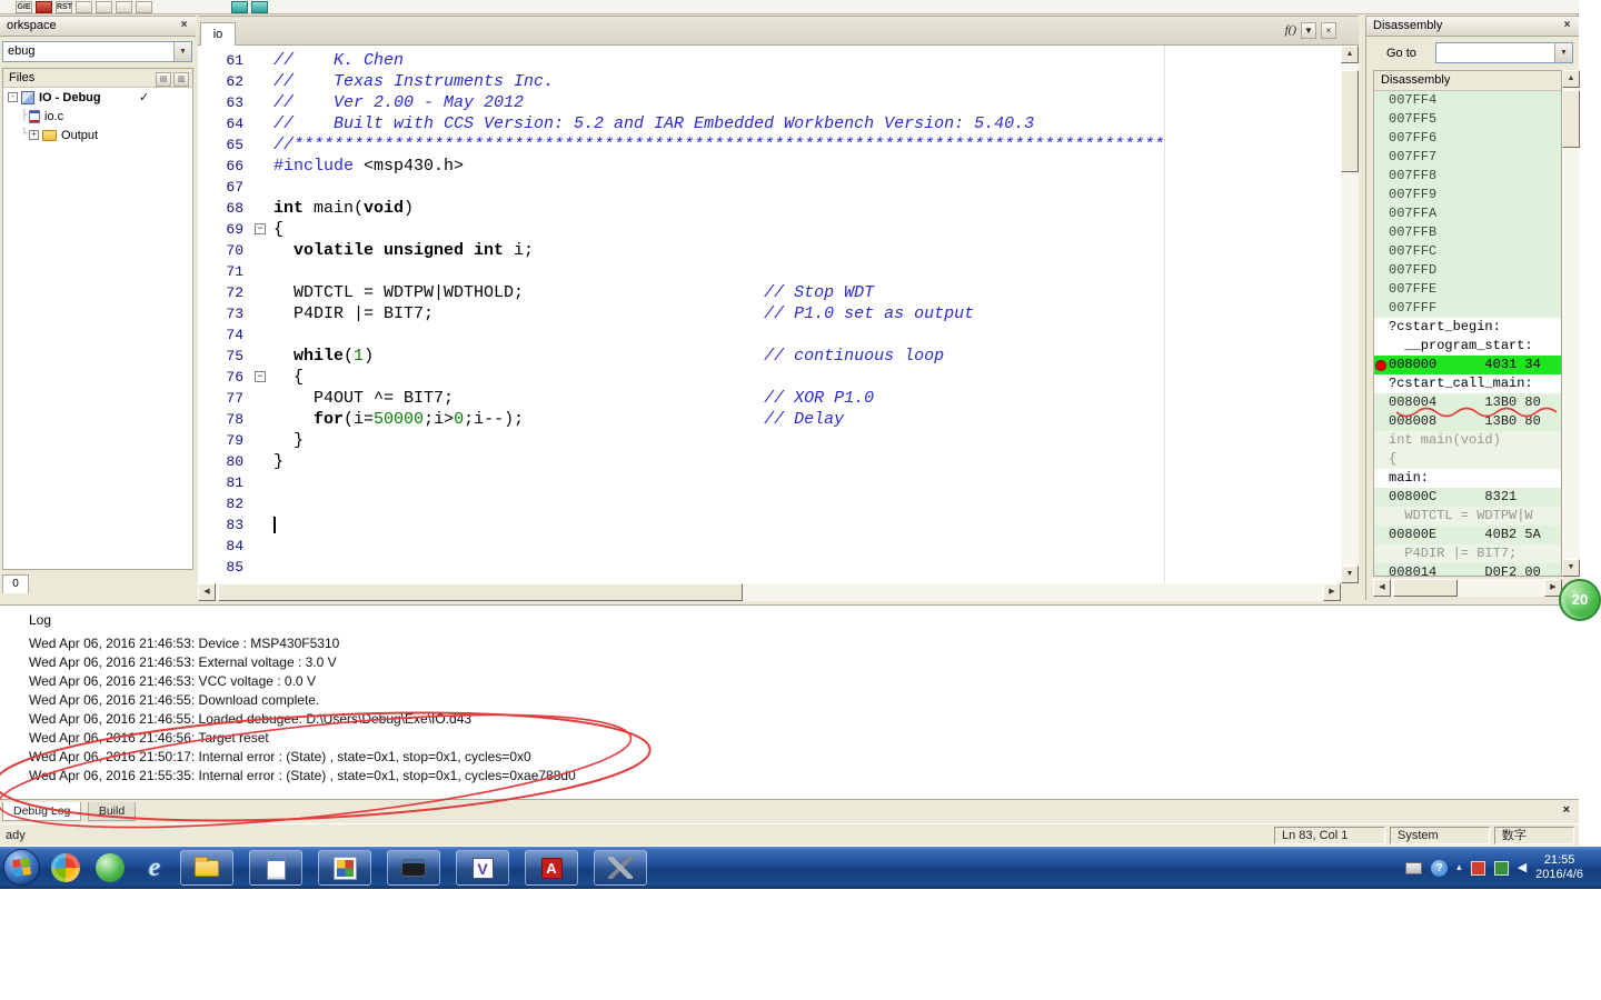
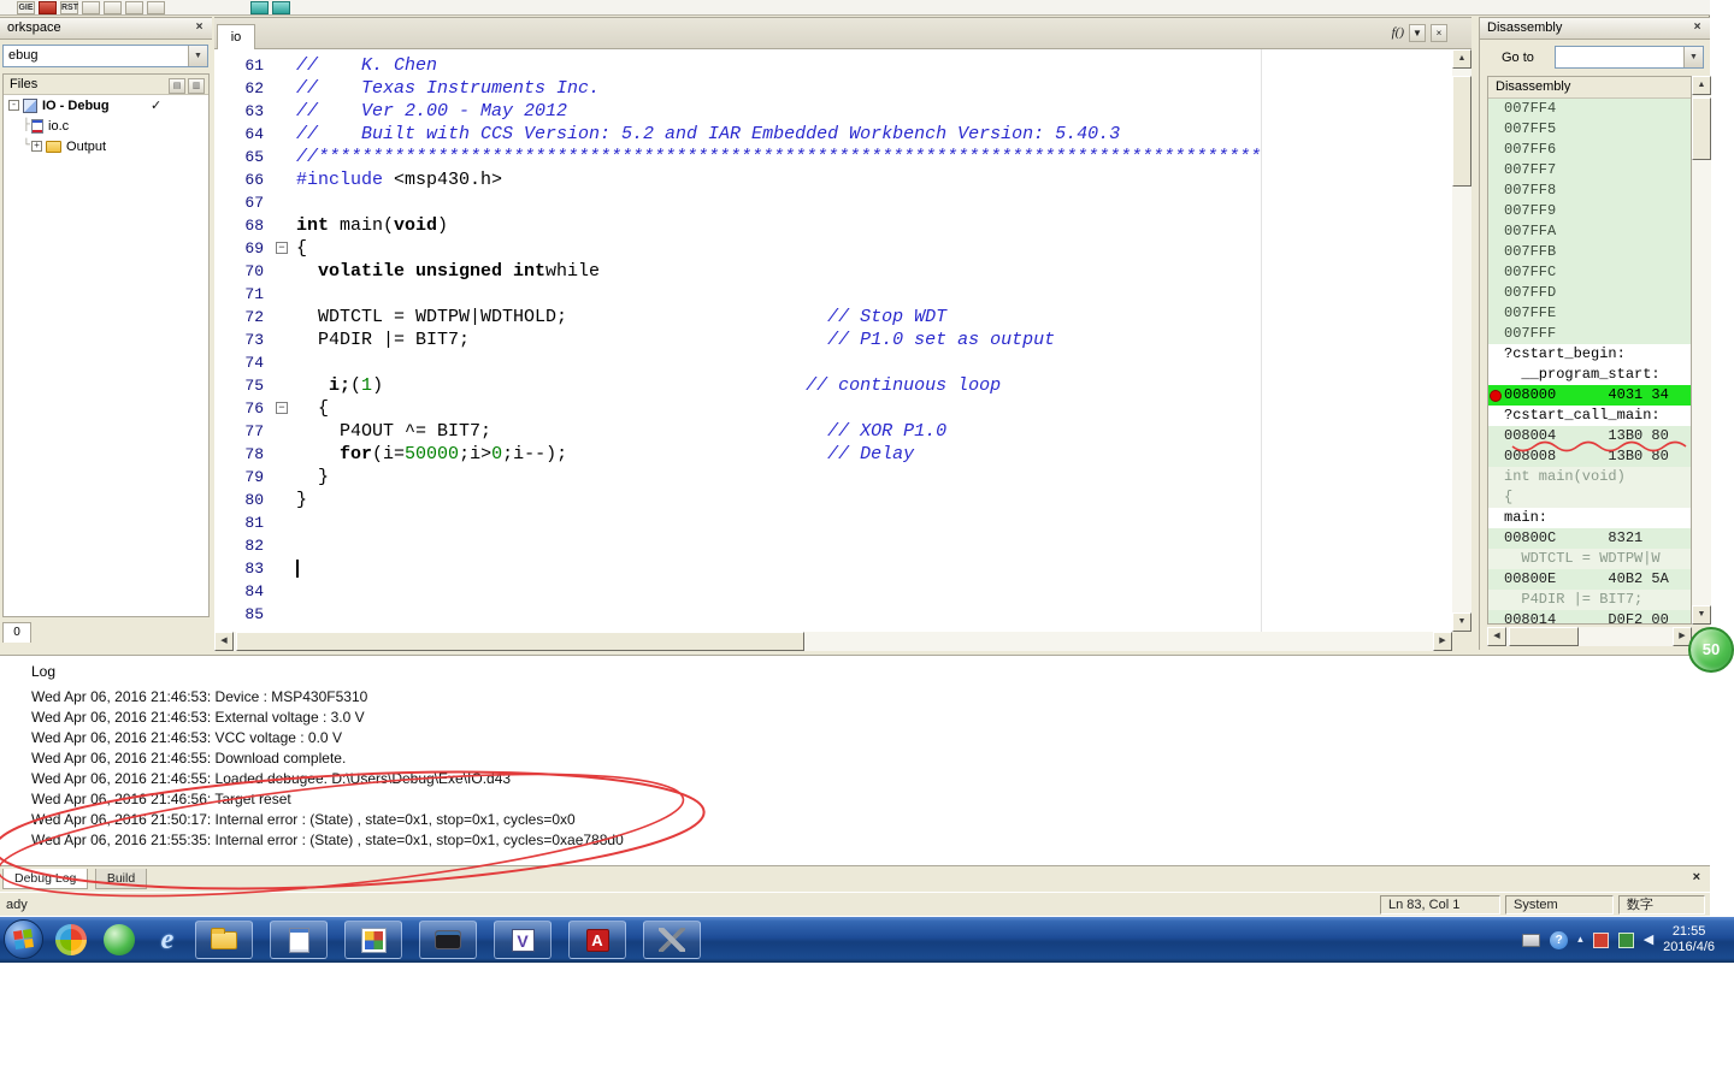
  orkspace
  ×
  ebug
  Files
  -
  IO - Debug
  ✓
  ├
  io.c
  └
  +
  Output
  0
  io
  f()
  ▼
  ×
  61
  // K. Chen
  62
  // Texas Instruments Inc.
  63
  // Ver 2.00 - May 2012
  64
  // Built with CCS Version: 5.2 and IAR Embedded Workbench Version: 5.40.3
  65
  //***************************************************************************************
  66
  #include <msp430.h>
  67
  68
  int main(void)
  69
  −
  {
  70
- volatile unsigned int i;
+ volatile unsigned intwhile
  71
  72
  WDTCTL = WDTPW|WDTHOLD; // Stop WDT
  73
  P4DIR |= BIT7; // P1.0 set as output
  74
  75
- while(1) // continuous loop
+ i;(1) // continuous loop
  76
  −
  {
  77
  P4OUT ^= BIT7; // XOR P1.0
  78
  for(i=50000;i>0;i--); // Delay
  79
  }
  80
  }
  81
  82
  83
  84
  85
  Disassembly
  ×
  Go to
  Disassembly
  007FF4
  007FF5
  007FF6
  007FF7
  007FF8
  007FF9
  007FFA
  007FFB
  007FFC
  007FFD
  007FFE
  007FFF
  ?cstart_begin:
  __program_start:
  008000 4031 34
  ?cstart_call_main:
  008004 13B0 80
  008008 13B0 80
  int main(void)
  {
  main:
  00800C 8321
  WDTCTL = WDTPW|W
  00800E 40B2 5A
  P4DIR |= BIT7;
  008014 D0F2 00
  Log
  Wed Apr 06, 2016 21:46:53: Device : MSP430F5310
  Wed Apr 06, 2016 21:46:53: External voltage : 3.0 V
  Wed Apr 06, 2016 21:46:53: VCC voltage : 0.0 V
  Wed Apr 06, 2016 21:46:55: Download complete.
  Wed Apr 06, 2016 21:46:55: Loaded dee: D:\Users\De\Exe\IO.d43
  Wed Apr 06,16 21:46:56: Taet reset
  ed Apr 06,016 21:50:17: Internal error : (State) , state=0x1, stop=0x1, cycles=0x0
  Wd Apr 06, 2016 21:55:35: Internal error : (State) , state=0x1, stop=0x1, cycles=0xae78d0
  Debug L Build
  ×
  ady
  Ln 83, Col 1
  System
  数字
  e
  V
  A
  ?
  ▴
  ◀
  21:55
  2016/4/6
- 20
+ 50
